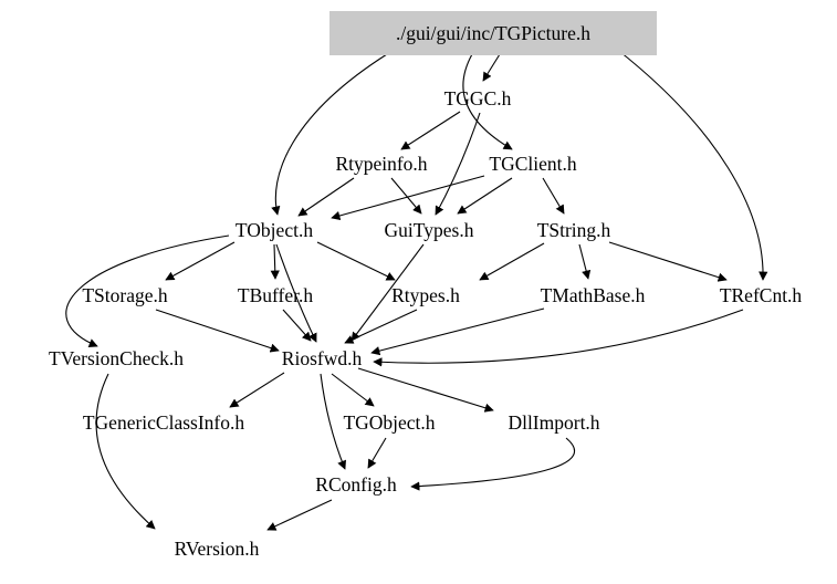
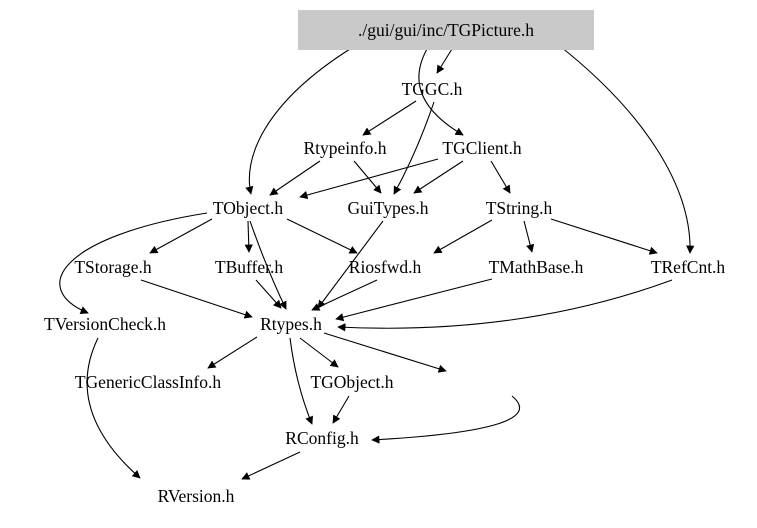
  ./gui/gui/inc/TGPicture.h
  TGGC.h
  Rtypeinfo.h
  TGClient.h
  TObject.h
  GuiTypes.h
  TString.h
  TStorage.h
  TBuffer.h
- Rtypes.h
+ Riosfwd.h
  TMathBase.h
  TRefCnt.h
  TVersionCheck.h
- Riosfwd.h
+ Rtypes.h
  TGenericClassInfo.h
  TGObject.h
- DllImport.h
  RConfig.h
  RVersion.h
